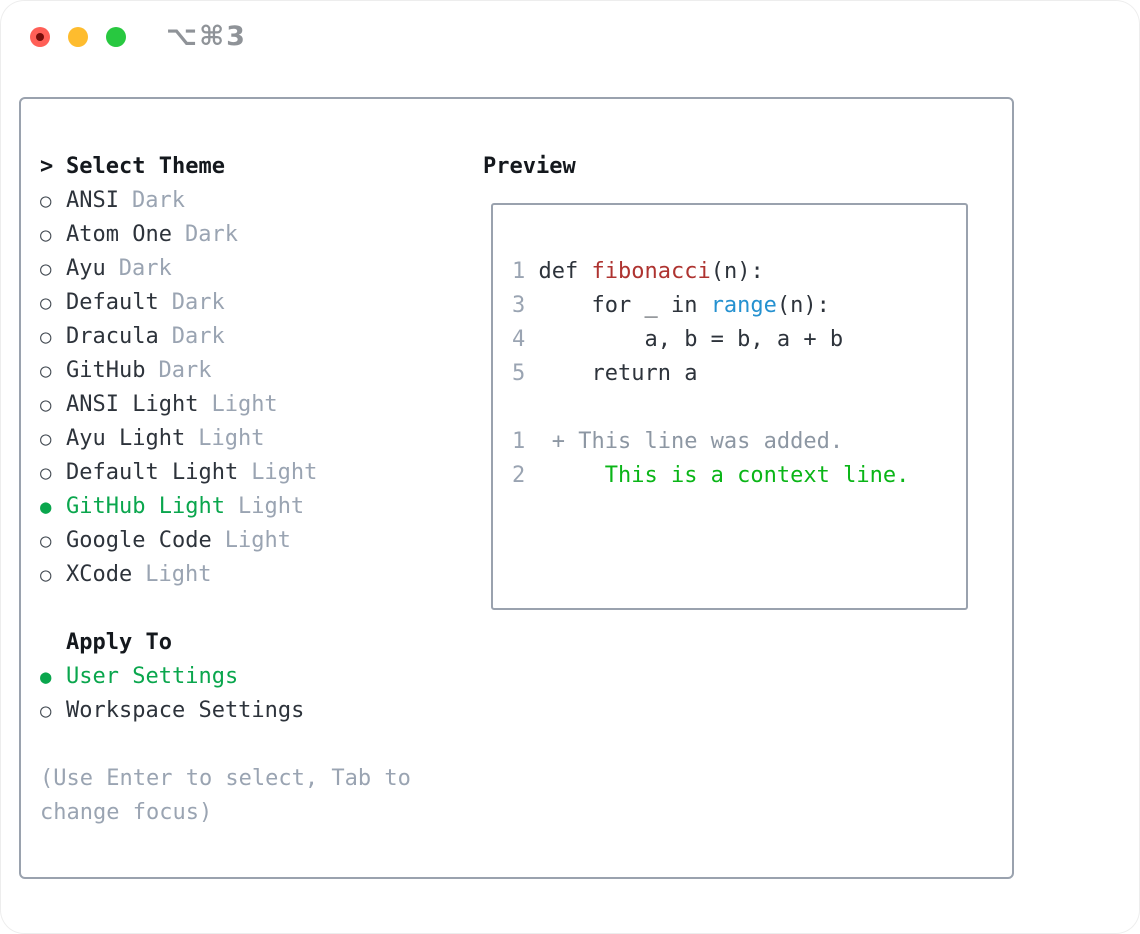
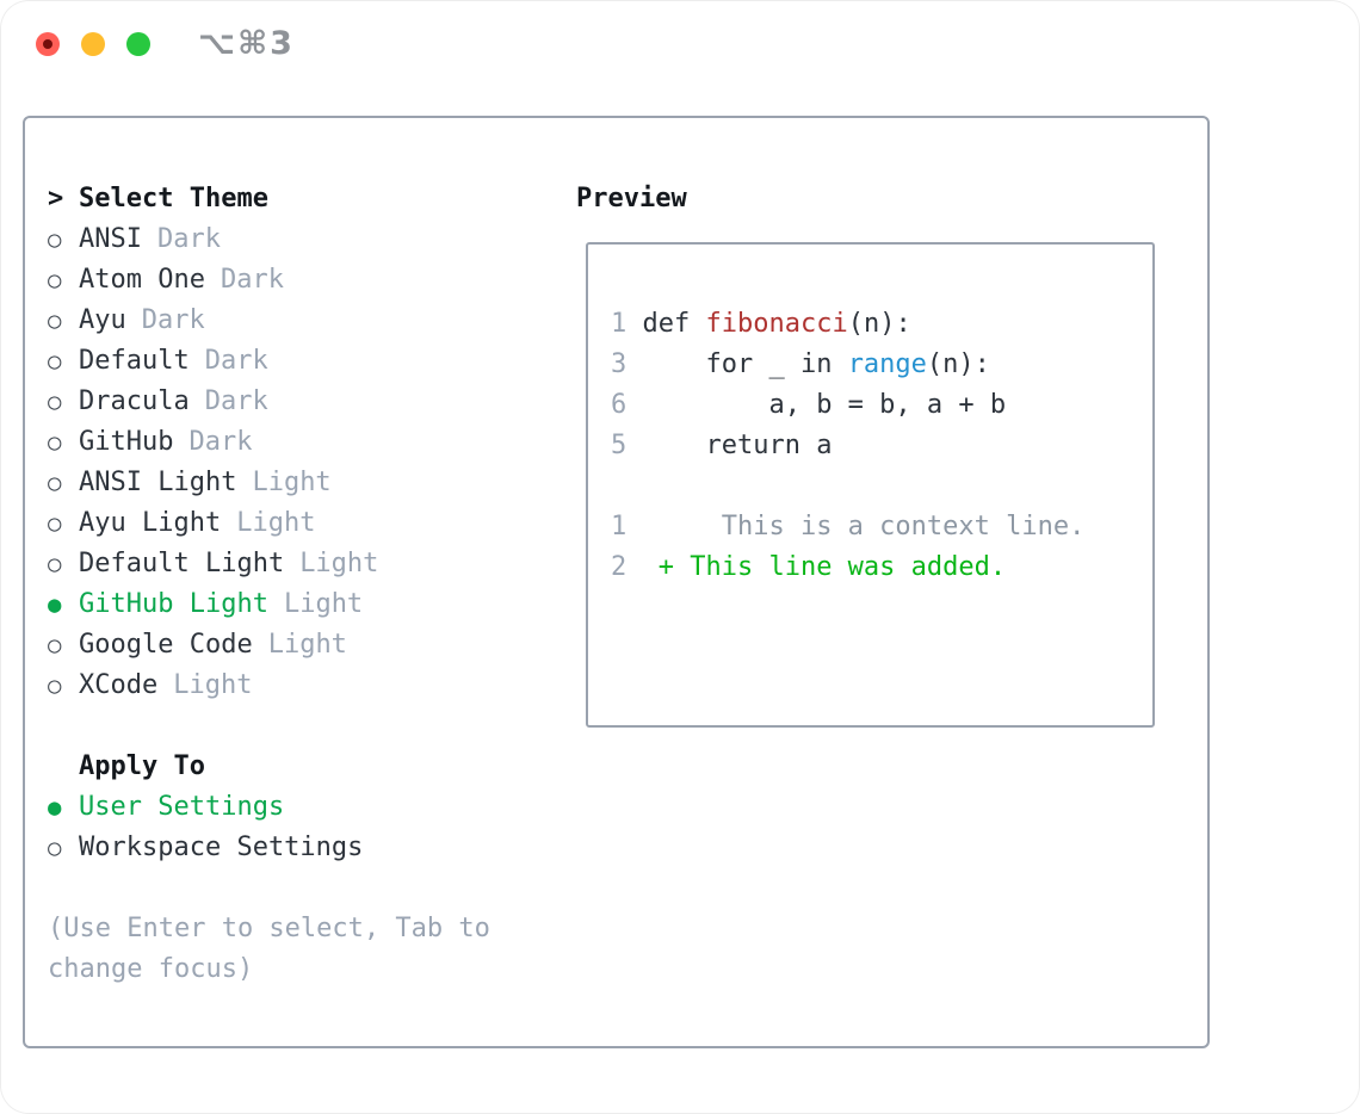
  ⌥⌘3
  >
  Select Theme
  ○
  ANSI
  Dark
  ○
  Atom One
  Dark
  ○
  Ayu
  Dark
  ○
  Default
  Dark
  ○
  Dracula
  Dark
  ○
  GitHub
  Dark
  ○
  ANSI Light
  Light
  ○
  Ayu Light
  Light
  ○
  Default Light
  Light
  ●
  GitHub Light
  Light
  ○
  Google Code
  Light
  ○
  XCode
  Light
  Apply To
  ●
  User Settings
  ○
  Workspace Settings
  (Use Enter to select, Tab to
  change focus)
  Preview
  1 def fibonacci(n):
  3 for _ in range(n):
- 4 a, b = b, a + b
+ 6 a, b = b, a + b
  5 return a
- 1 + This line was added.
+ 1 This is a context line.
- 2 This is a context line.
+ 2 + This line was added.
